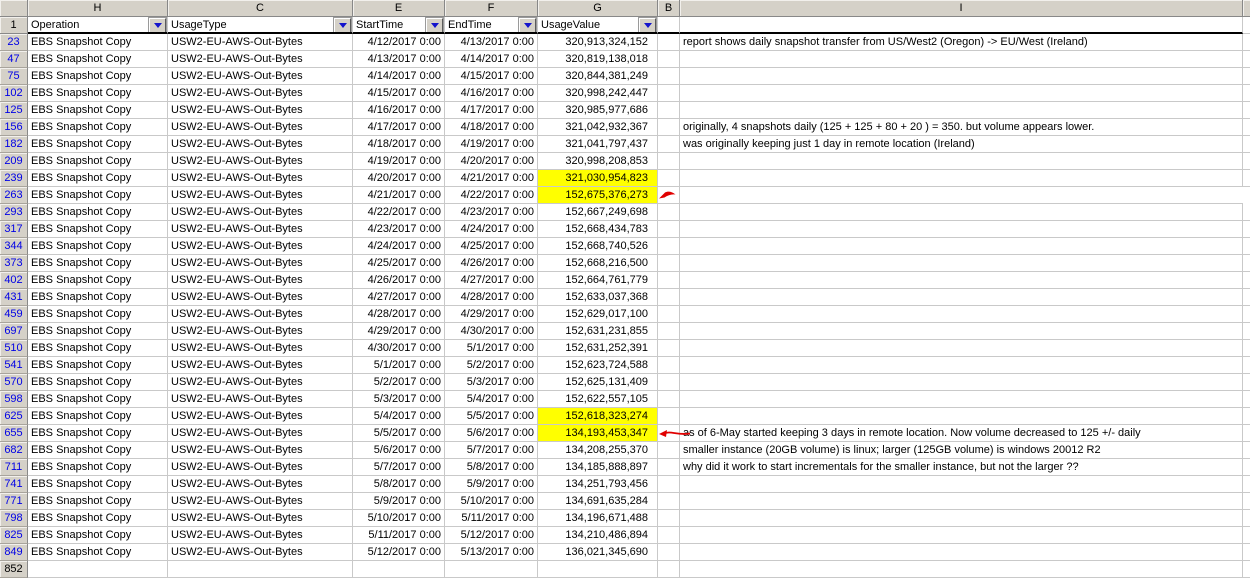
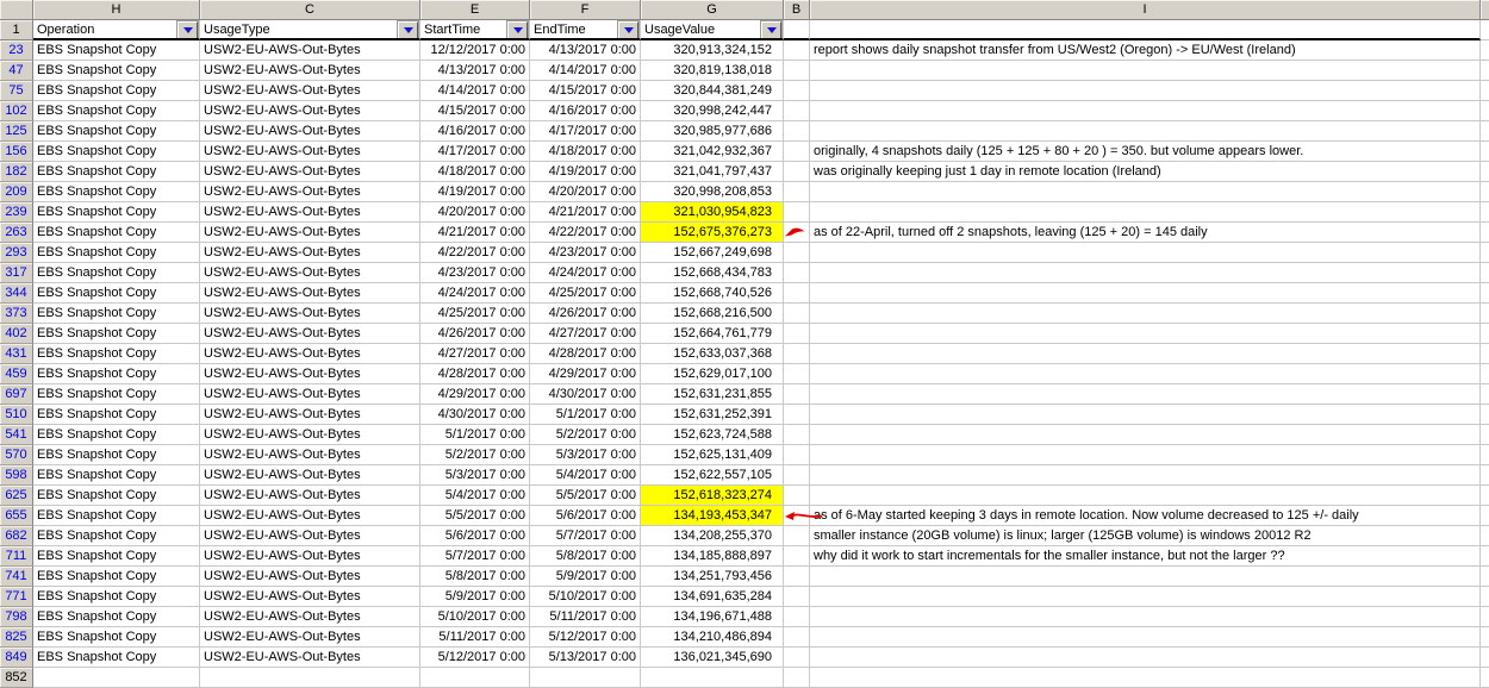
  H
  C
  E
  F
  G
  B
  I
  1
  Operation
  UsageType
  StartTime
  EndTime
  UsageValue
  23
  EBS Snapshot Copy
  USW2-EU-AWS-Out-Bytes
- 4/12/2017 0:00
+ 12/12/2017 0:00
  4/13/2017 0:00
  320,913,324,152
  report shows daily snapshot transfer from US/West2 (Oregon) -> EU/West (Ireland)
  47
  EBS Snapshot Copy
  USW2-EU-AWS-Out-Bytes
  4/13/2017 0:00
  4/14/2017 0:00
  320,819,138,018
  75
  EBS Snapshot Copy
  USW2-EU-AWS-Out-Bytes
  4/14/2017 0:00
  4/15/2017 0:00
  320,844,381,249
  102
  EBS Snapshot Copy
  USW2-EU-AWS-Out-Bytes
  4/15/2017 0:00
  4/16/2017 0:00
  320,998,242,447
  125
  EBS Snapshot Copy
  USW2-EU-AWS-Out-Bytes
  4/16/2017 0:00
  4/17/2017 0:00
  320,985,977,686
  156
  EBS Snapshot Copy
  USW2-EU-AWS-Out-Bytes
  4/17/2017 0:00
  4/18/2017 0:00
  321,042,932,367
  originally, 4 snapshots daily (125 + 125 + 80 + 20 ) = 350. but volume appears lower.
  182
  EBS Snapshot Copy
  USW2-EU-AWS-Out-Bytes
  4/18/2017 0:00
  4/19/2017 0:00
  321,041,797,437
  was originally keeping just 1 day in remote location (Ireland)
  209
  EBS Snapshot Copy
  USW2-EU-AWS-Out-Bytes
  4/19/2017 0:00
  4/20/2017 0:00
  320,998,208,853
  239
  EBS Snapshot Copy
  USW2-EU-AWS-Out-Bytes
  4/20/2017 0:00
  4/21/2017 0:00
  321,030,954,823
  263
  EBS Snapshot Copy
  USW2-EU-AWS-Out-Bytes
  4/21/2017 0:00
  4/22/2017 0:00
  152,675,376,273
+ as of 22-April, turned off 2 snapshots, leaving (125 + 20) = 145 daily
  293
  EBS Snapshot Copy
  USW2-EU-AWS-Out-Bytes
  4/22/2017 0:00
  4/23/2017 0:00
  152,667,249,698
  317
  EBS Snapshot Copy
  USW2-EU-AWS-Out-Bytes
  4/23/2017 0:00
  4/24/2017 0:00
  152,668,434,783
  344
  EBS Snapshot Copy
  USW2-EU-AWS-Out-Bytes
  4/24/2017 0:00
  4/25/2017 0:00
  152,668,740,526
  373
  EBS Snapshot Copy
  USW2-EU-AWS-Out-Bytes
  4/25/2017 0:00
  4/26/2017 0:00
  152,668,216,500
  402
  EBS Snapshot Copy
  USW2-EU-AWS-Out-Bytes
  4/26/2017 0:00
  4/27/2017 0:00
  152,664,761,779
  431
  EBS Snapshot Copy
  USW2-EU-AWS-Out-Bytes
  4/27/2017 0:00
  4/28/2017 0:00
  152,633,037,368
  459
  EBS Snapshot Copy
  USW2-EU-AWS-Out-Bytes
  4/28/2017 0:00
  4/29/2017 0:00
  152,629,017,100
  697
  EBS Snapshot Copy
  USW2-EU-AWS-Out-Bytes
  4/29/2017 0:00
  4/30/2017 0:00
  152,631,231,855
  510
  EBS Snapshot Copy
  USW2-EU-AWS-Out-Bytes
  4/30/2017 0:00
  5/1/2017 0:00
  152,631,252,391
  541
  EBS Snapshot Copy
  USW2-EU-AWS-Out-Bytes
  5/1/2017 0:00
  5/2/2017 0:00
  152,623,724,588
  570
  EBS Snapshot Copy
  USW2-EU-AWS-Out-Bytes
  5/2/2017 0:00
  5/3/2017 0:00
  152,625,131,409
  598
  EBS Snapshot Copy
  USW2-EU-AWS-Out-Bytes
  5/3/2017 0:00
  5/4/2017 0:00
  152,622,557,105
  625
  EBS Snapshot Copy
  USW2-EU-AWS-Out-Bytes
  5/4/2017 0:00
  5/5/2017 0:00
  152,618,323,274
  655
  EBS Snapshot Copy
  USW2-EU-AWS-Out-Bytes
  5/5/2017 0:00
  5/6/2017 0:00
  134,193,453,347
  s of 6-May started keeping 3 days in remote location. Now volume decreased to 125 +/- daily
  682
  EBS Snapshot Copy
  USW2-EU-AWS-Out-Bytes
  5/6/2017 0:00
  5/7/2017 0:00
  134,208,255,370
  smaller instance (20GB volume) is linux; larger (125GB volume) is windows 20012 R2
  711
  EBS Snapshot Copy
  USW2-EU-AWS-Out-Bytes
  5/7/2017 0:00
  5/8/2017 0:00
  134,185,888,897
  why did it work to start incrementals for the smaller instance, but not the larger ??
  741
  EBS Snapshot Copy
  USW2-EU-AWS-Out-Bytes
  5/8/2017 0:00
  5/9/2017 0:00
  134,251,793,456
  771
  EBS Snapshot Copy
  USW2-EU-AWS-Out-Bytes
  5/9/2017 0:00
  5/10/2017 0:00
  134,691,635,284
  798
  EBS Snapshot Copy
  USW2-EU-AWS-Out-Bytes
  5/10/2017 0:00
  5/11/2017 0:00
  134,196,671,488
  825
  EBS Snapshot Copy
  USW2-EU-AWS-Out-Bytes
  5/11/2017 0:00
  5/12/2017 0:00
  134,210,486,894
  849
  EBS Snapshot Copy
  USW2-EU-AWS-Out-Bytes
  5/12/2017 0:00
  5/13/2017 0:00
  136,021,345,690
  852
